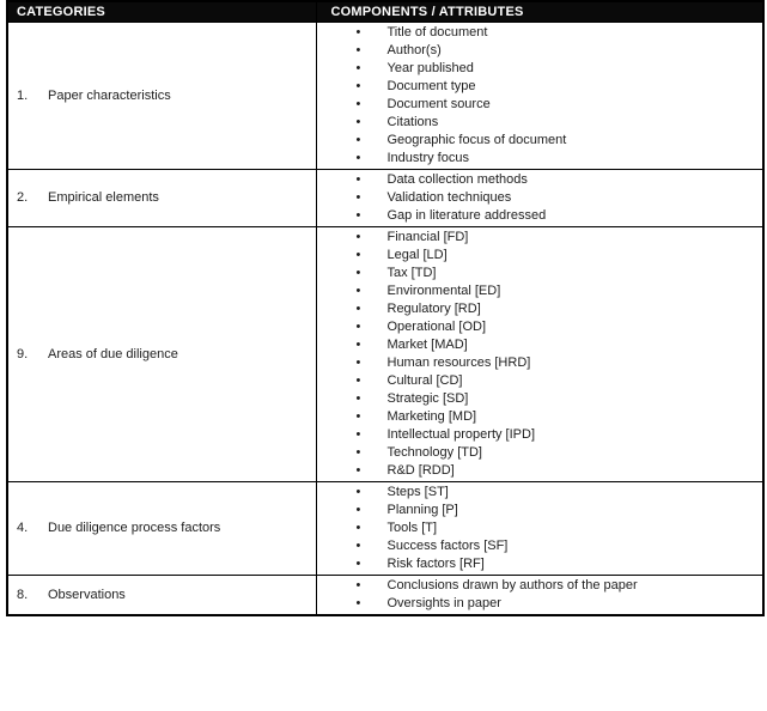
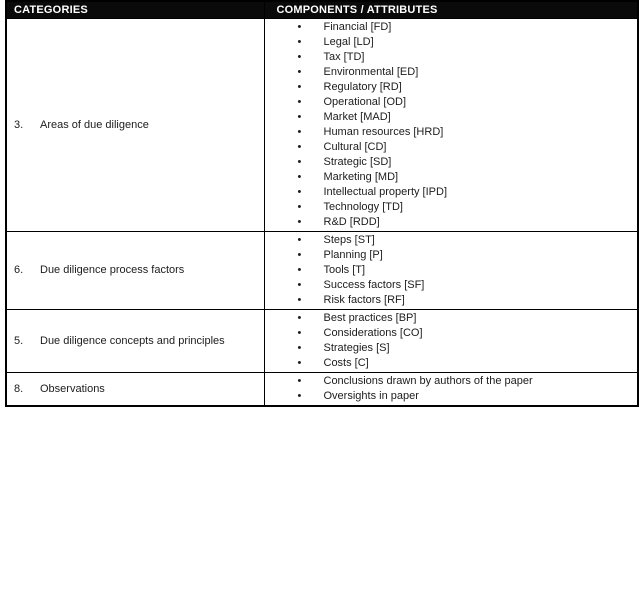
  CATEGORIES	COMPONENTS / ATTRIBUTES
- 1. Paper characteristics	• Title of document• Author(s)• Year published• Document type• Document source• Citations• Geographic focus of document• Industry focus
- 2. Empirical elements	• Data collection methods• Validation techniques• Gap in literature addressed
- 9. Areas of due diligence	• Financial [FD]• Legal [LD]• Tax [TD]• Environmental [ED]• Regulatory [RD]• Operational [OD]• Market [MAD]• Human resources [HRD]• Cultural [CD]• Strategic [SD]• Marketing [MD]• Intellectual property [IPD]• Technology [TD]• R&D [RDD]
+ 3. Areas of due diligence	• Financial [FD]• Legal [LD]• Tax [TD]• Environmental [ED]• Regulatory [RD]• Operational [OD]• Market [MAD]• Human resources [HRD]• Cultural [CD]• Strategic [SD]• Marketing [MD]• Intellectual property [IPD]• Technology [TD]• R&D [RDD]
- 4. Due diligence process factors	• Steps [ST]• Planning [P]• Tools [T]• Success factors [SF]• Risk factors [RF]
+ 6. Due diligence process factors	• Steps [ST]• Planning [P]• Tools [T]• Success factors [SF]• Risk factors [RF]
+ 5. Due diligence concepts and principles	• Best practices [BP]• Considerations [CO]• Strategies [S]• Costs [C]
  8. Observations	• Conclusions drawn by authors of the paper• Oversights in paper
